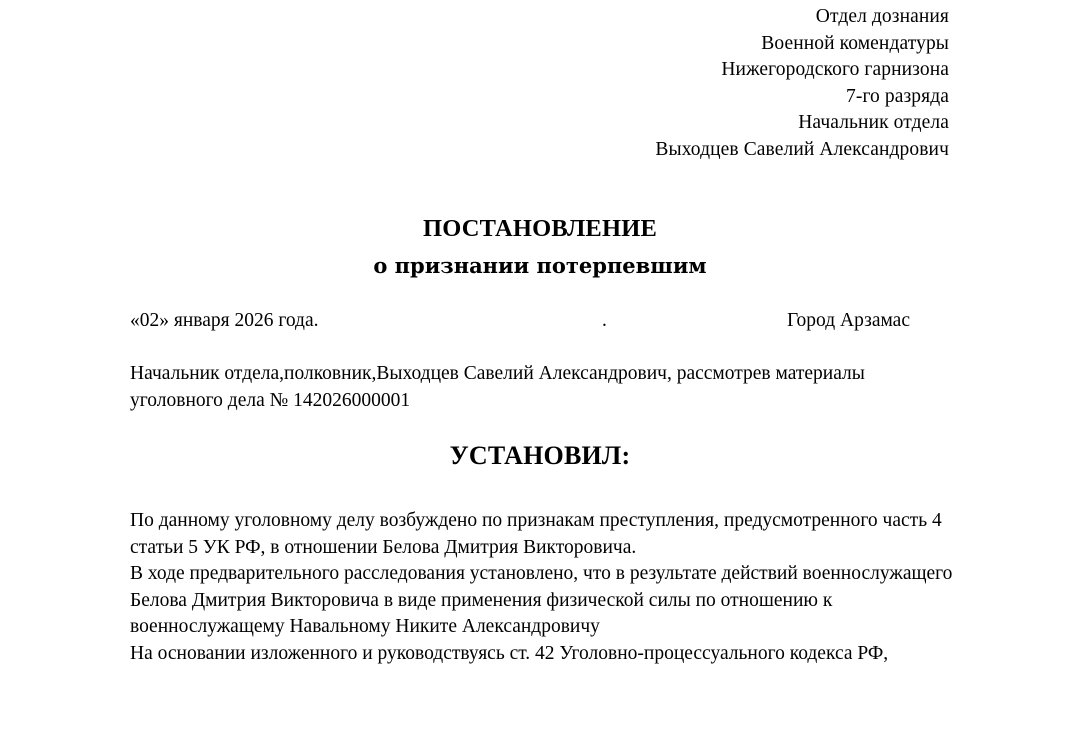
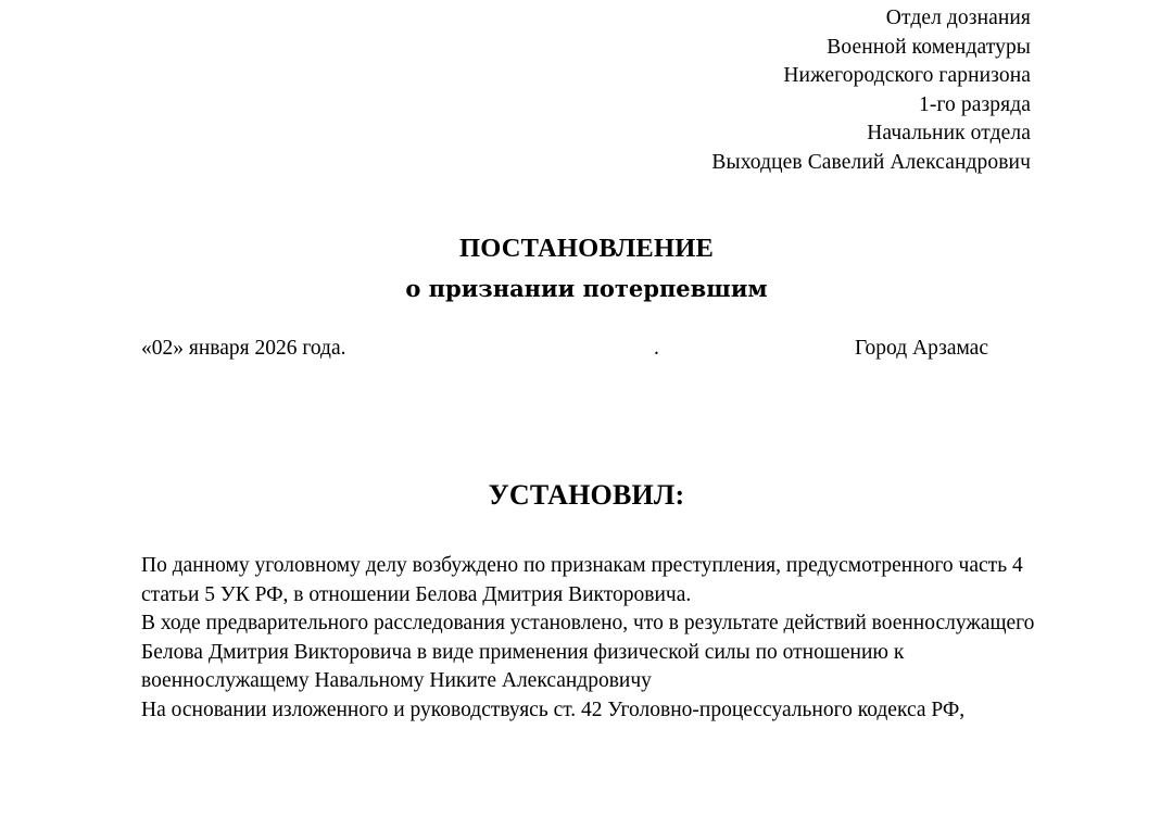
  Отдел дознания
  Военной комендатуры
  Нижегородского гарнизона
- 7-го разряда
+ 1-го разряда
  Начальник отдела
  Выходцев Савелий Александрович
  ПОСТАНОВЛЕНИЕ
  о признании потерпевшим
  «02» января 2026 года.
  .
  Город Арзамас
- Начальник отдела,полковник,Выходцев Савелий Александрович, рассмотрев материалы уголовного дела № 142026000001
  УСТАНОВИЛ:
  По данному уголовному делу возбуждено по признакам преступления, предусмотренного часть 4 статьи 5 УК РФ, в отношении Белова Дмитрия Викторовича.
  В ходе предварительного расследования установлено, что в результате действий военнослужащего Белова Дмитрия Викторовича в виде применения физической силы по отношению к военнослужащему Навальному Никите Александровичу
  На основании изложенного и руководствуясь ст. 42 Уголовно-процессуального кодекса РФ,
